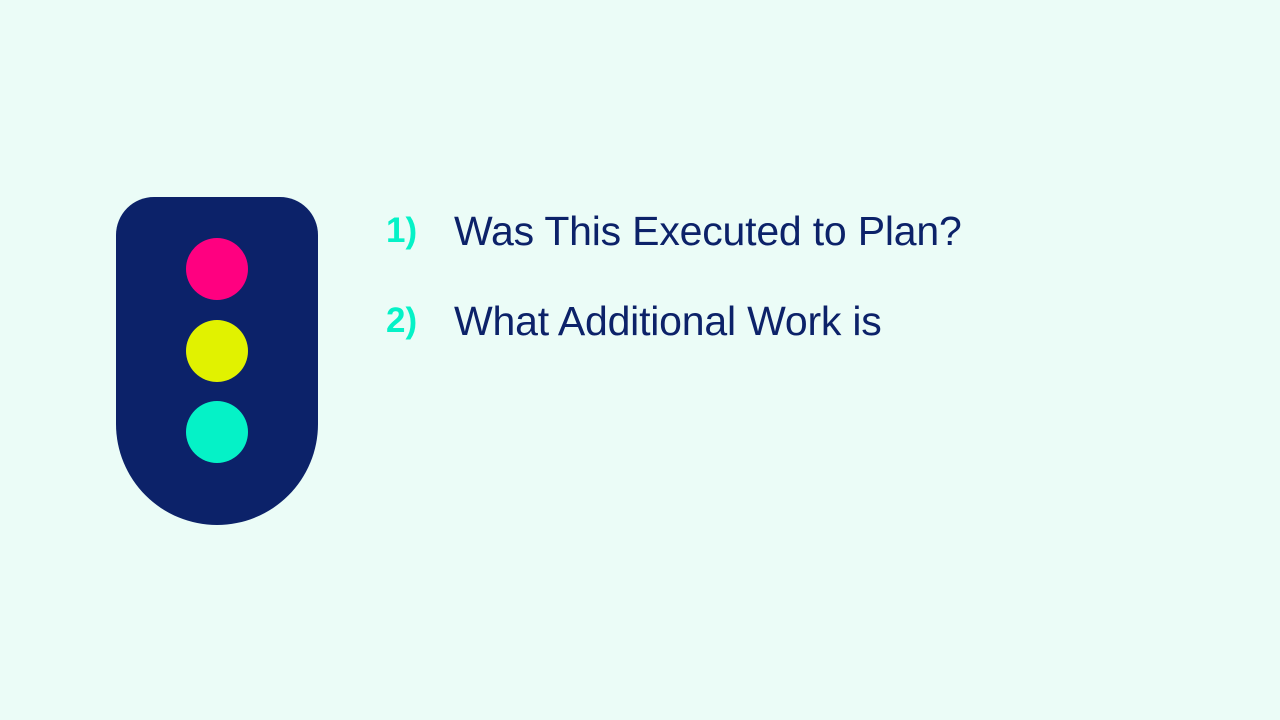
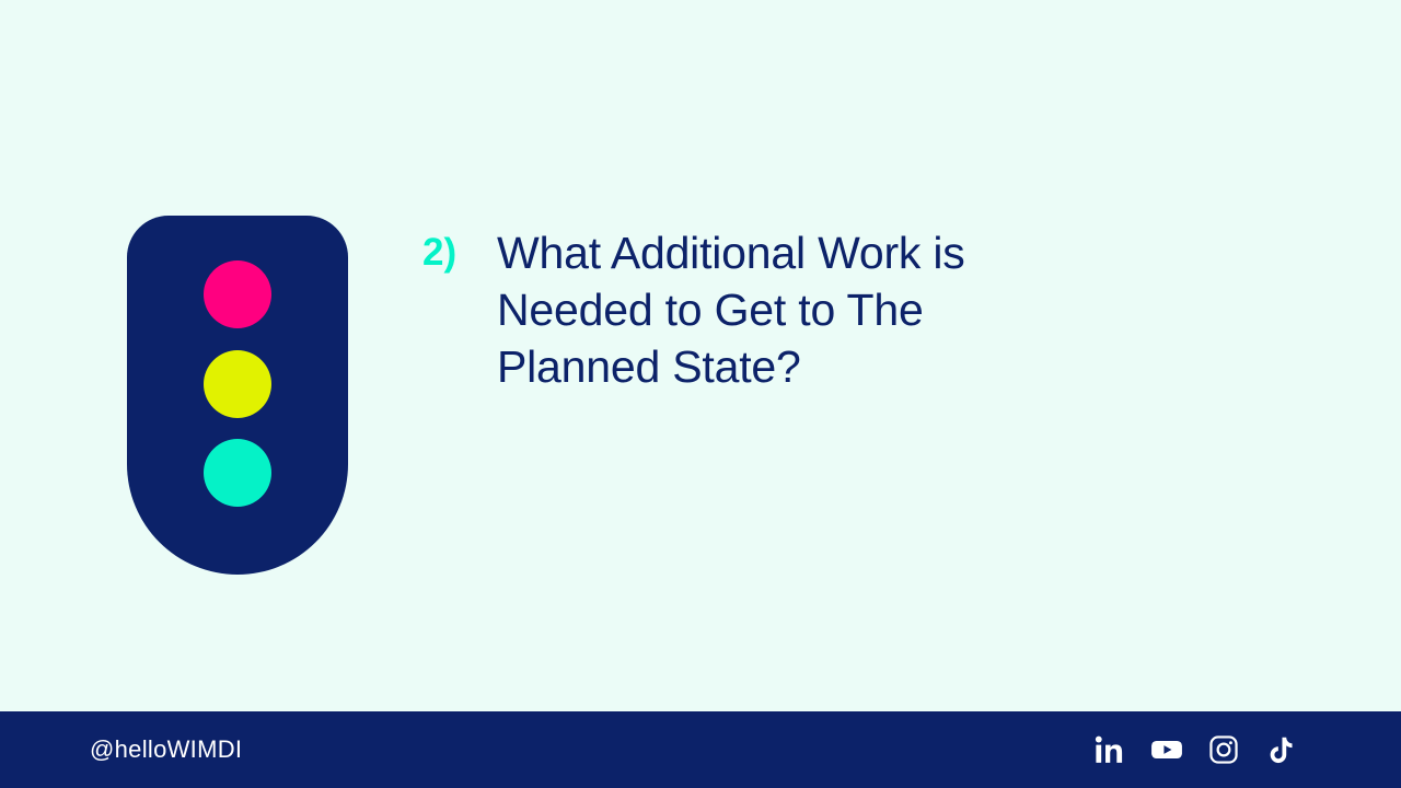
- 1)
- Was This Executed to Plan?
  2)
  What Additional Work is
+ Needed to Get to The
+ Planned State?
+ @helloWIMDI
